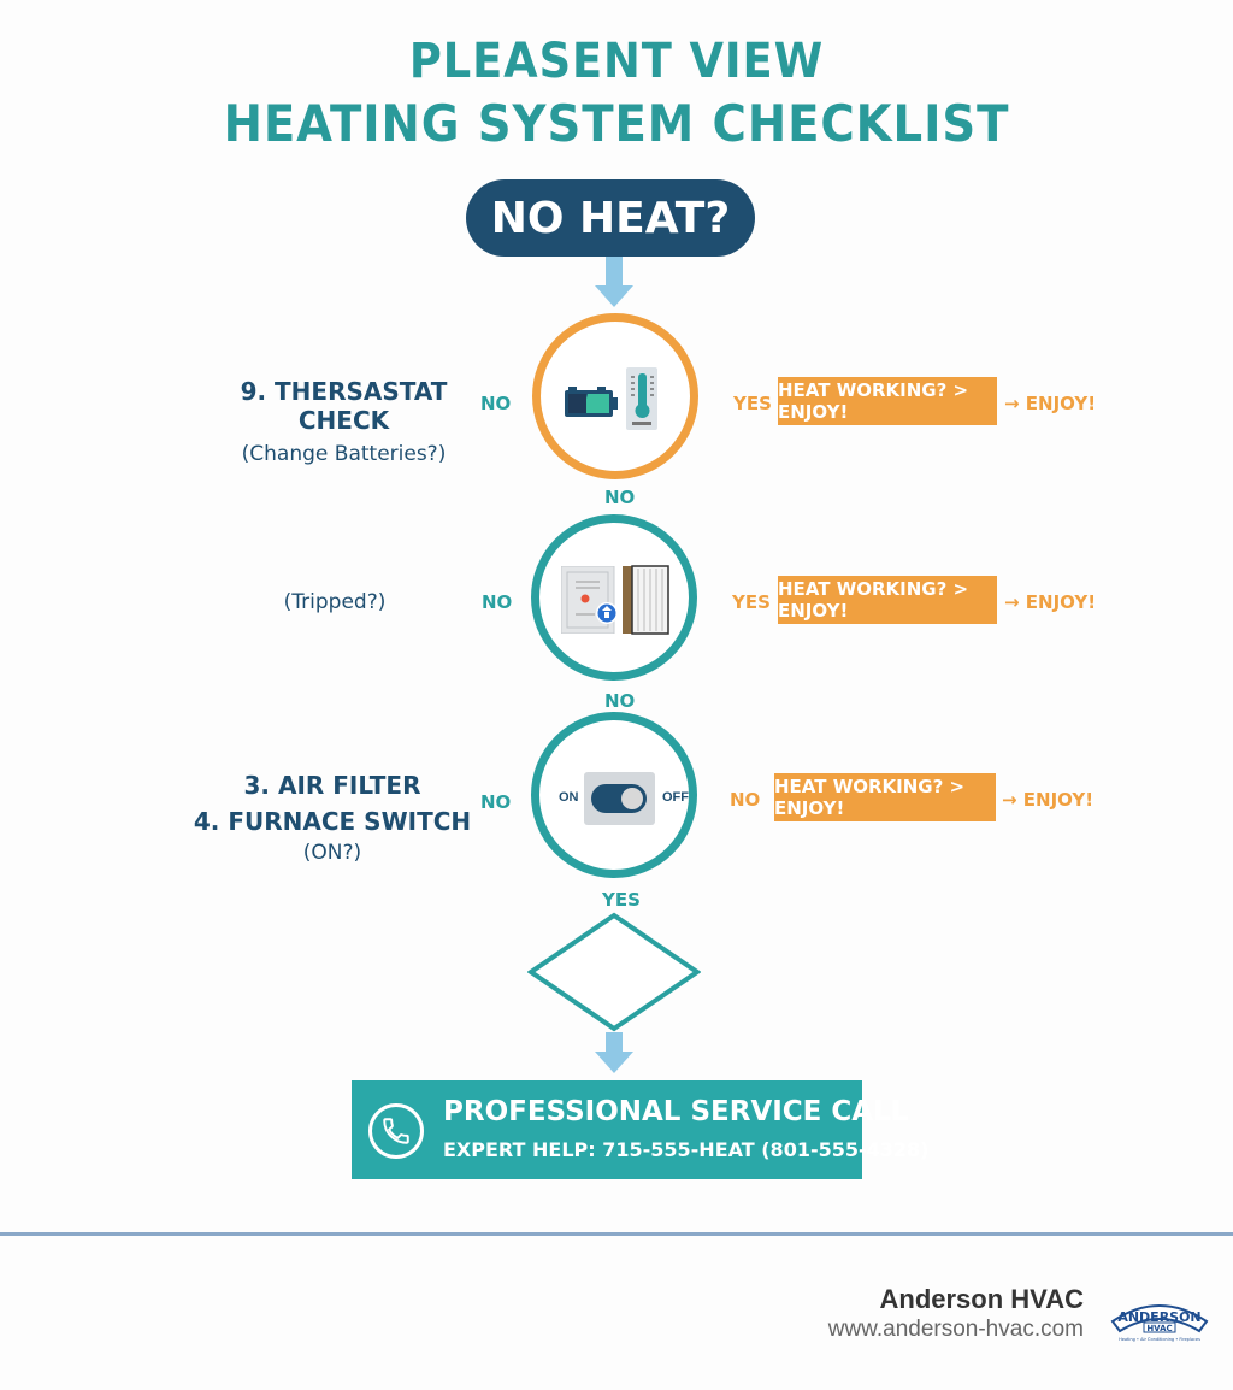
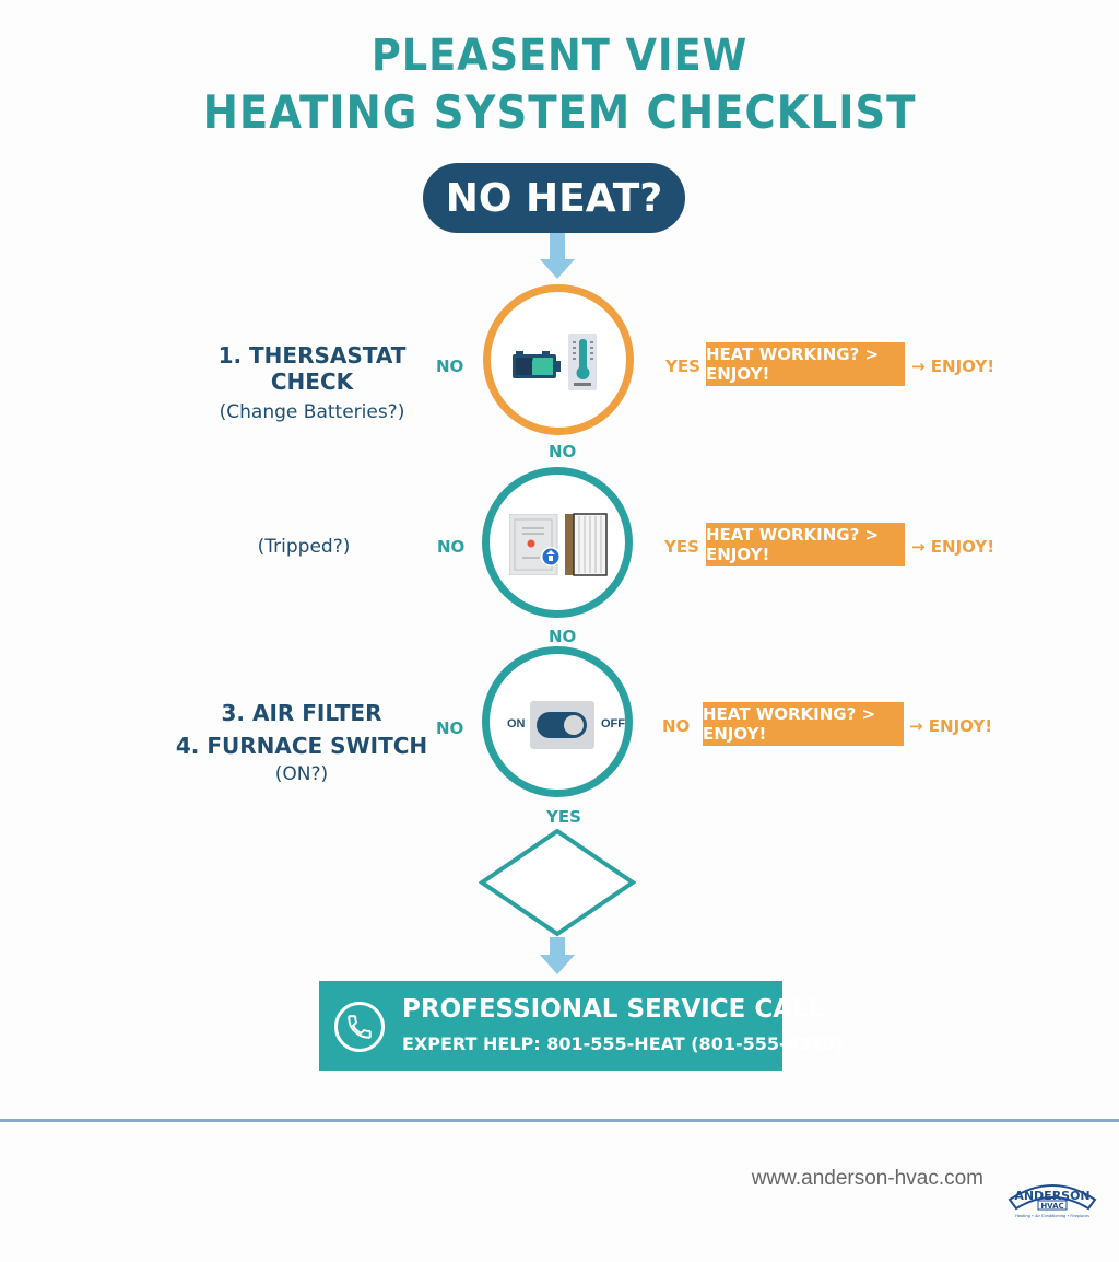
  PLEASENT VIEW
  HEATING SYSTEM CHECKLIST
  NO HEAT?
- 9. THERSASTAT CHECK
+ 1. THERSASTAT CHECK
  (Change Batteries?)
  NO
  YES
  HEAT WORKING? > ENJOY!
  → ENJOY!
  NO
  (Tripped?)
  NO
  YES
  HEAT WORKING? > ENJOY!
  → ENJOY!
  NO
  3. AIR FILTER
  4. FURNACE SWITCH (ON?)
  NO
  ON
  OFF
  NO
  HEAT WORKING? > ENJOY!
  → ENJOY!
  YES
  PROFESSIONAL SERVICE CALL
- EXPERT HELP: 715-555-HEAT (801-555-4328)
+ EXPERT HELP: 801-555-HEAT (801-555-4328)
- Anderson HVAC
  www.anderson-hvac.com
  ANDERSON
  HVAC
